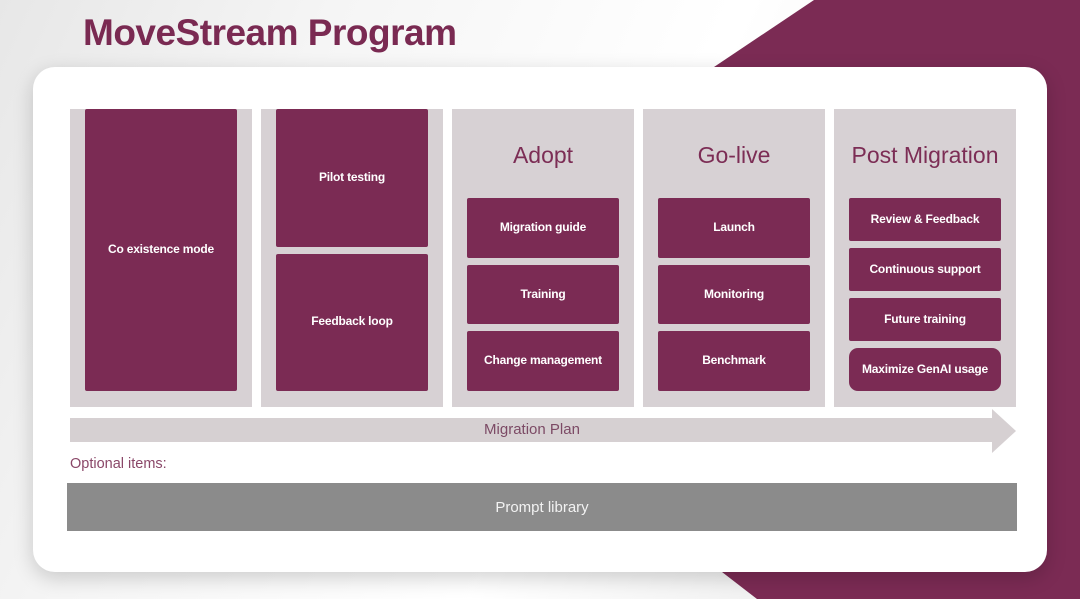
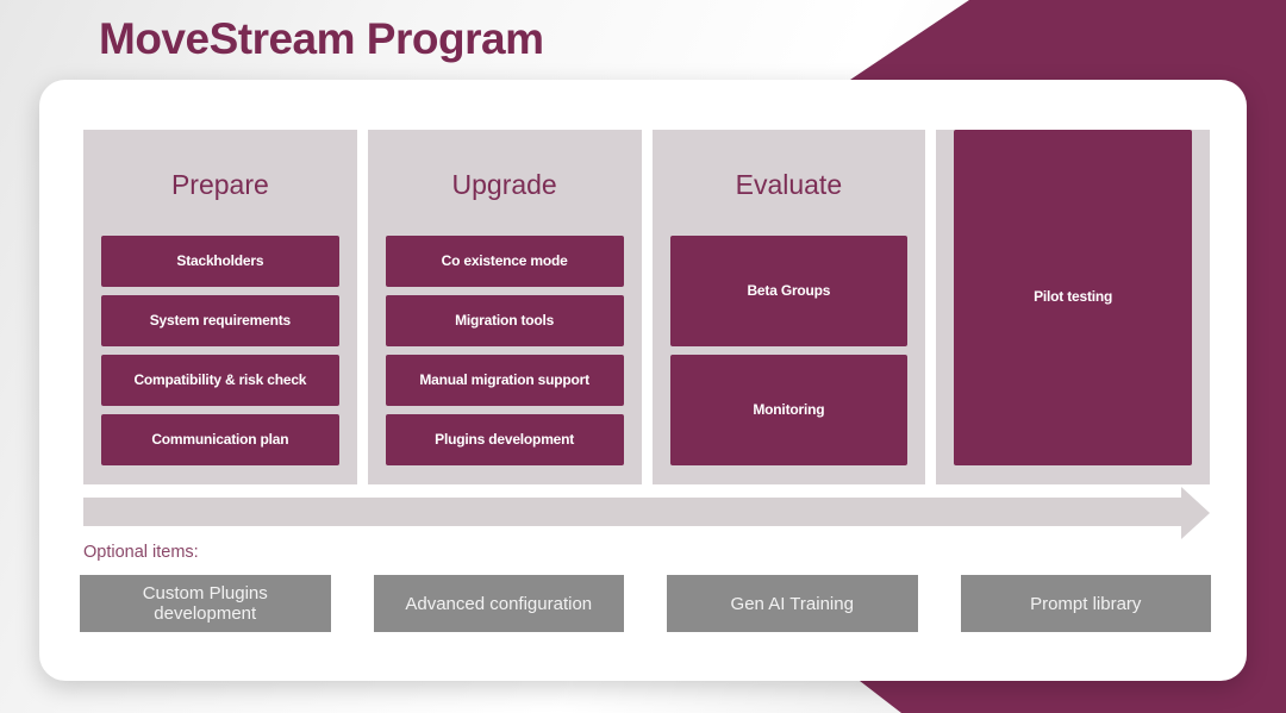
  MoveStream Program
+ Prepare
+ Stackholders
+ System requirements
+ Compatibility & risk check
+ Communication plan
+ Upgrade
  Co existence mode
+ Migration tools
+ Manual migration support
+ Plugins development
+ Evaluate
+ Beta Groups
- Pilot testing
+ Monitoring
- Feedback loop
- Adopt
- Migration guide
- Training
- Change management
- Go-live
- Launch
- Monitoring
+ Pilot testing
- Benchmark
- Post Migration
- Review & Feedback
- Continuous support
- Future training
- Maximize GenAI usage
- Migration Plan
  Optional items:
+ Custom Plugins development
+ Advanced configuration
+ Gen AI Training
  Prompt library
